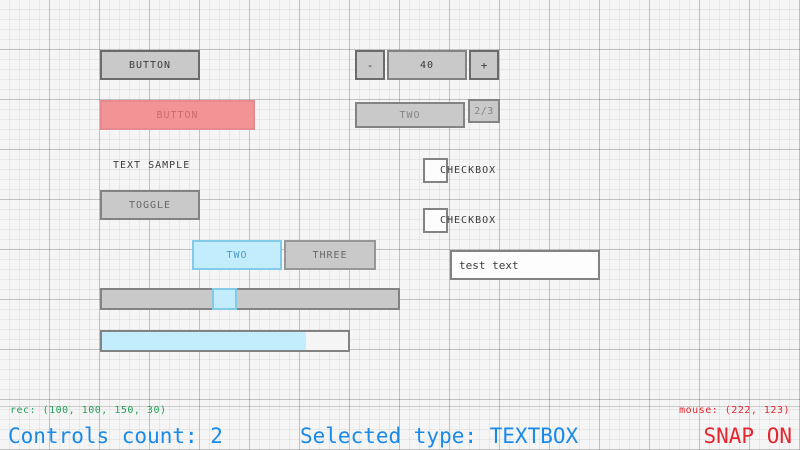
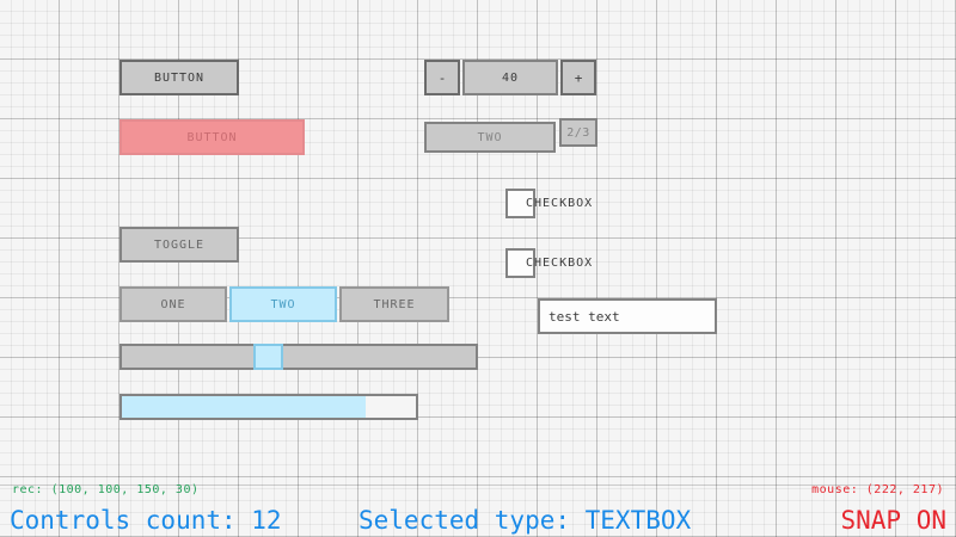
  BUTTON
  BUTTON
- TEXT SAMPLE
  TOGGLE
+ ONE
  TWO
  THREE
  -
  40
  +
  TWO
  2/3
  CHECKBOX
  CHECKBOX
  test text
  rec: (100, 100, 150, 30)
- mouse: (222, 123)
+ mouse: (222, 217)
- Controls count: 2
+ Controls count: 12
  Selected type: TEXTBOX
  SNAP ON
